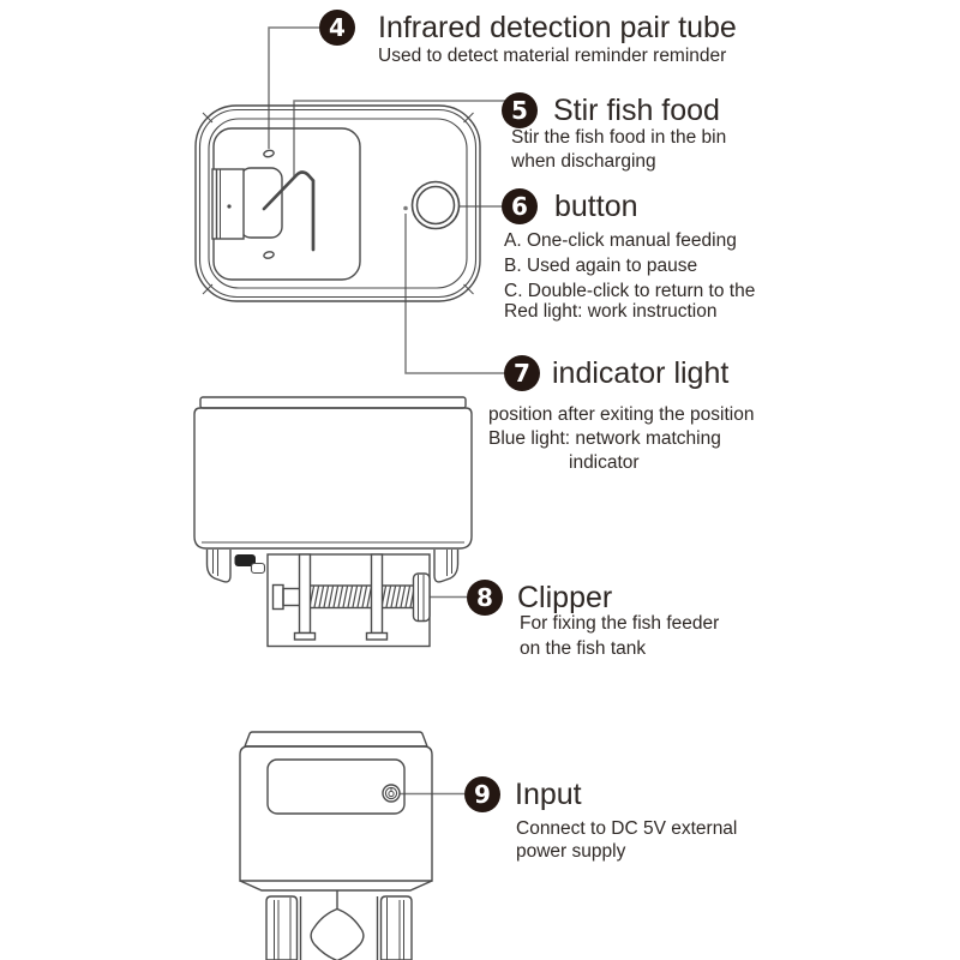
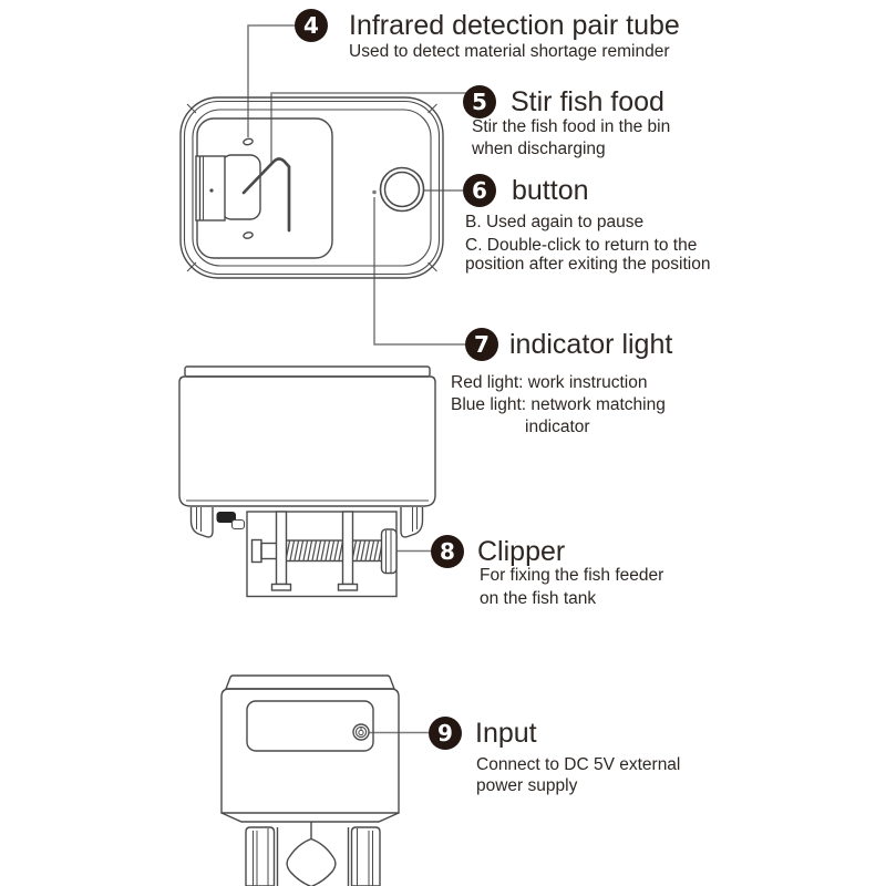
  4
  Infrared detection pair tube
- Used to detect material reminder reminder
+ Used to detect material shortage reminder
  5
  Stir fish food
  Stir the fish food in the bin
  when discharging
  6
  button
- A. One-click manual feeding
  B. Used again to pause
  C. Double-click to return to the
- Red light: work instruction
+ position after exiting the position
  7
  indicator light
- position after exiting the position
+ Red light: work instruction
  Blue light: network matching
  indicator
  8
  Clipper
  For fixing the fish feeder
  on the fish tank
  9
  Input
  Connect to DC 5V external
  power supply
